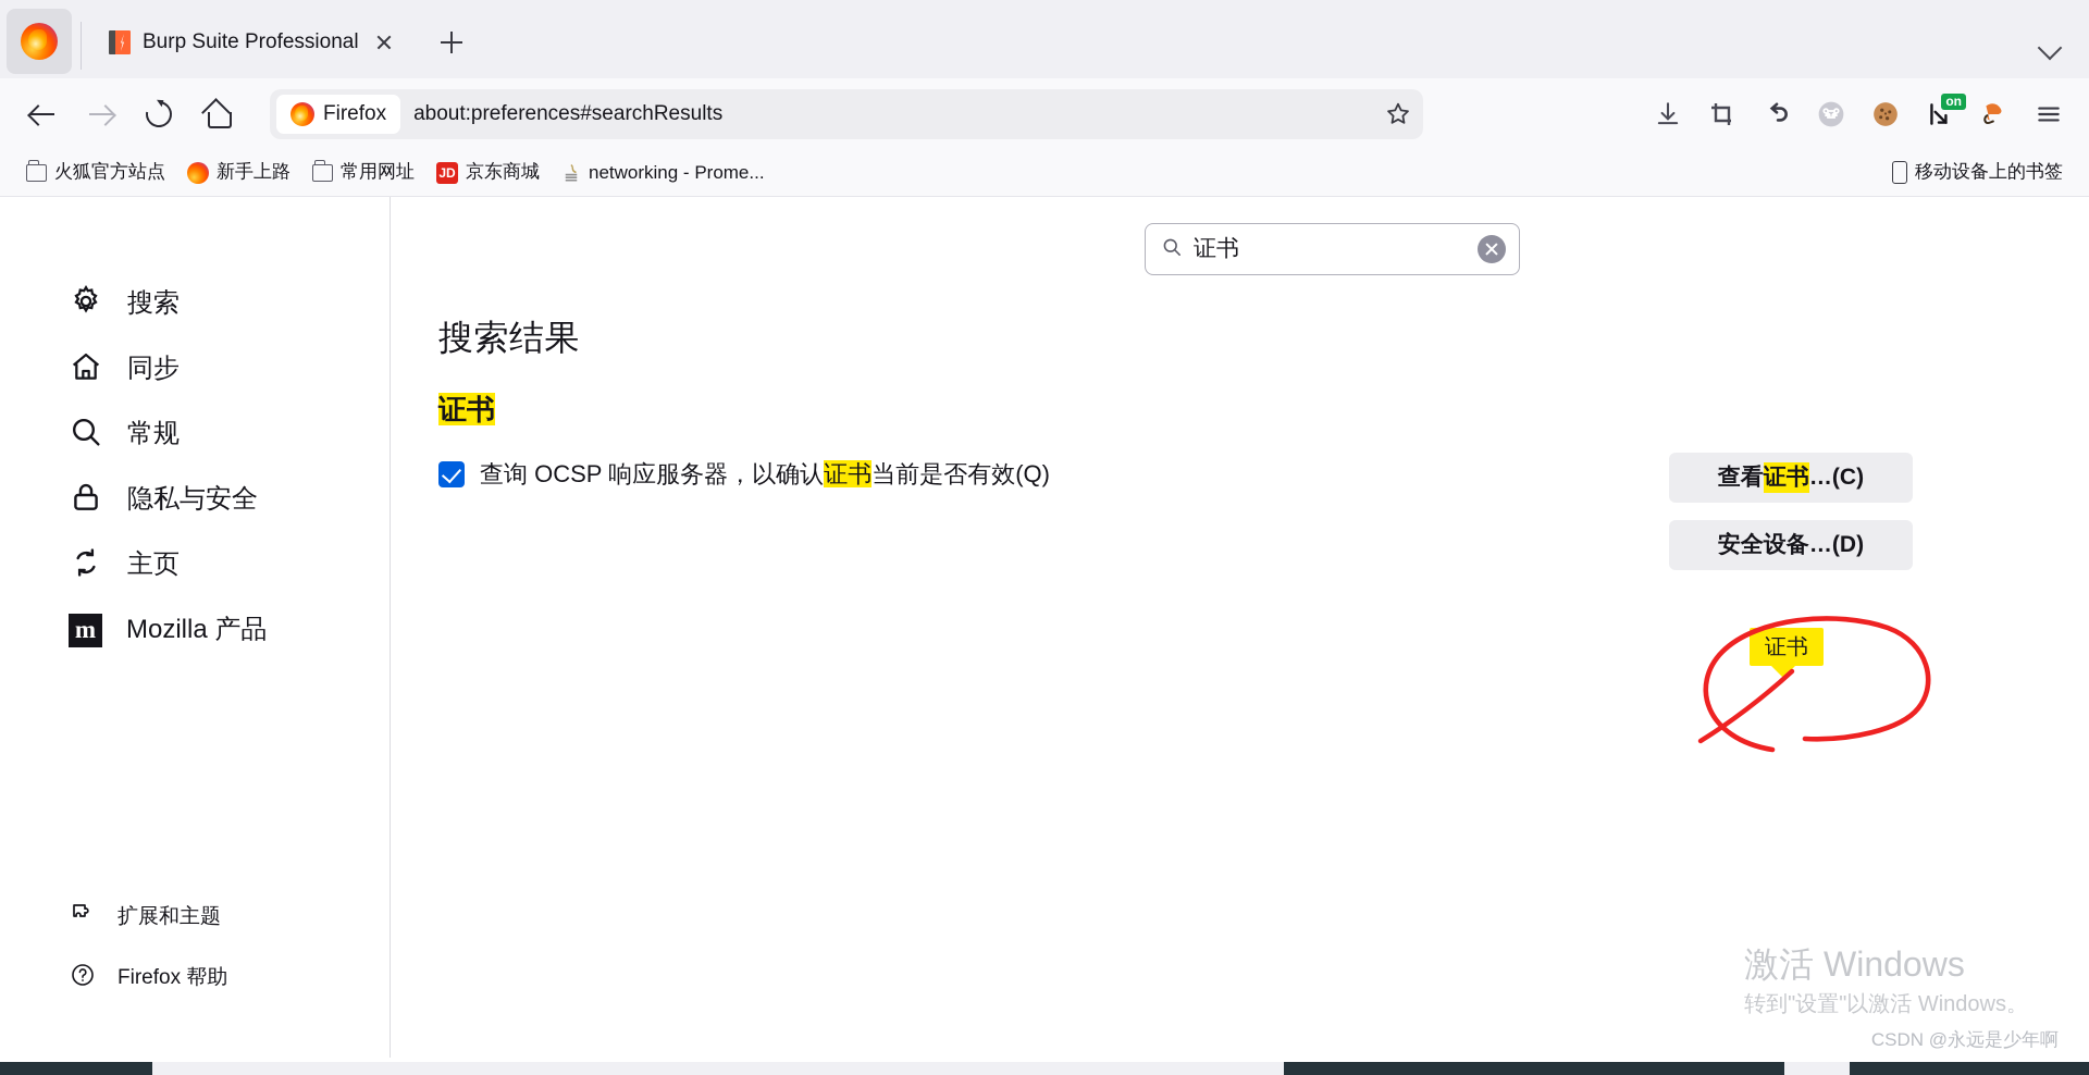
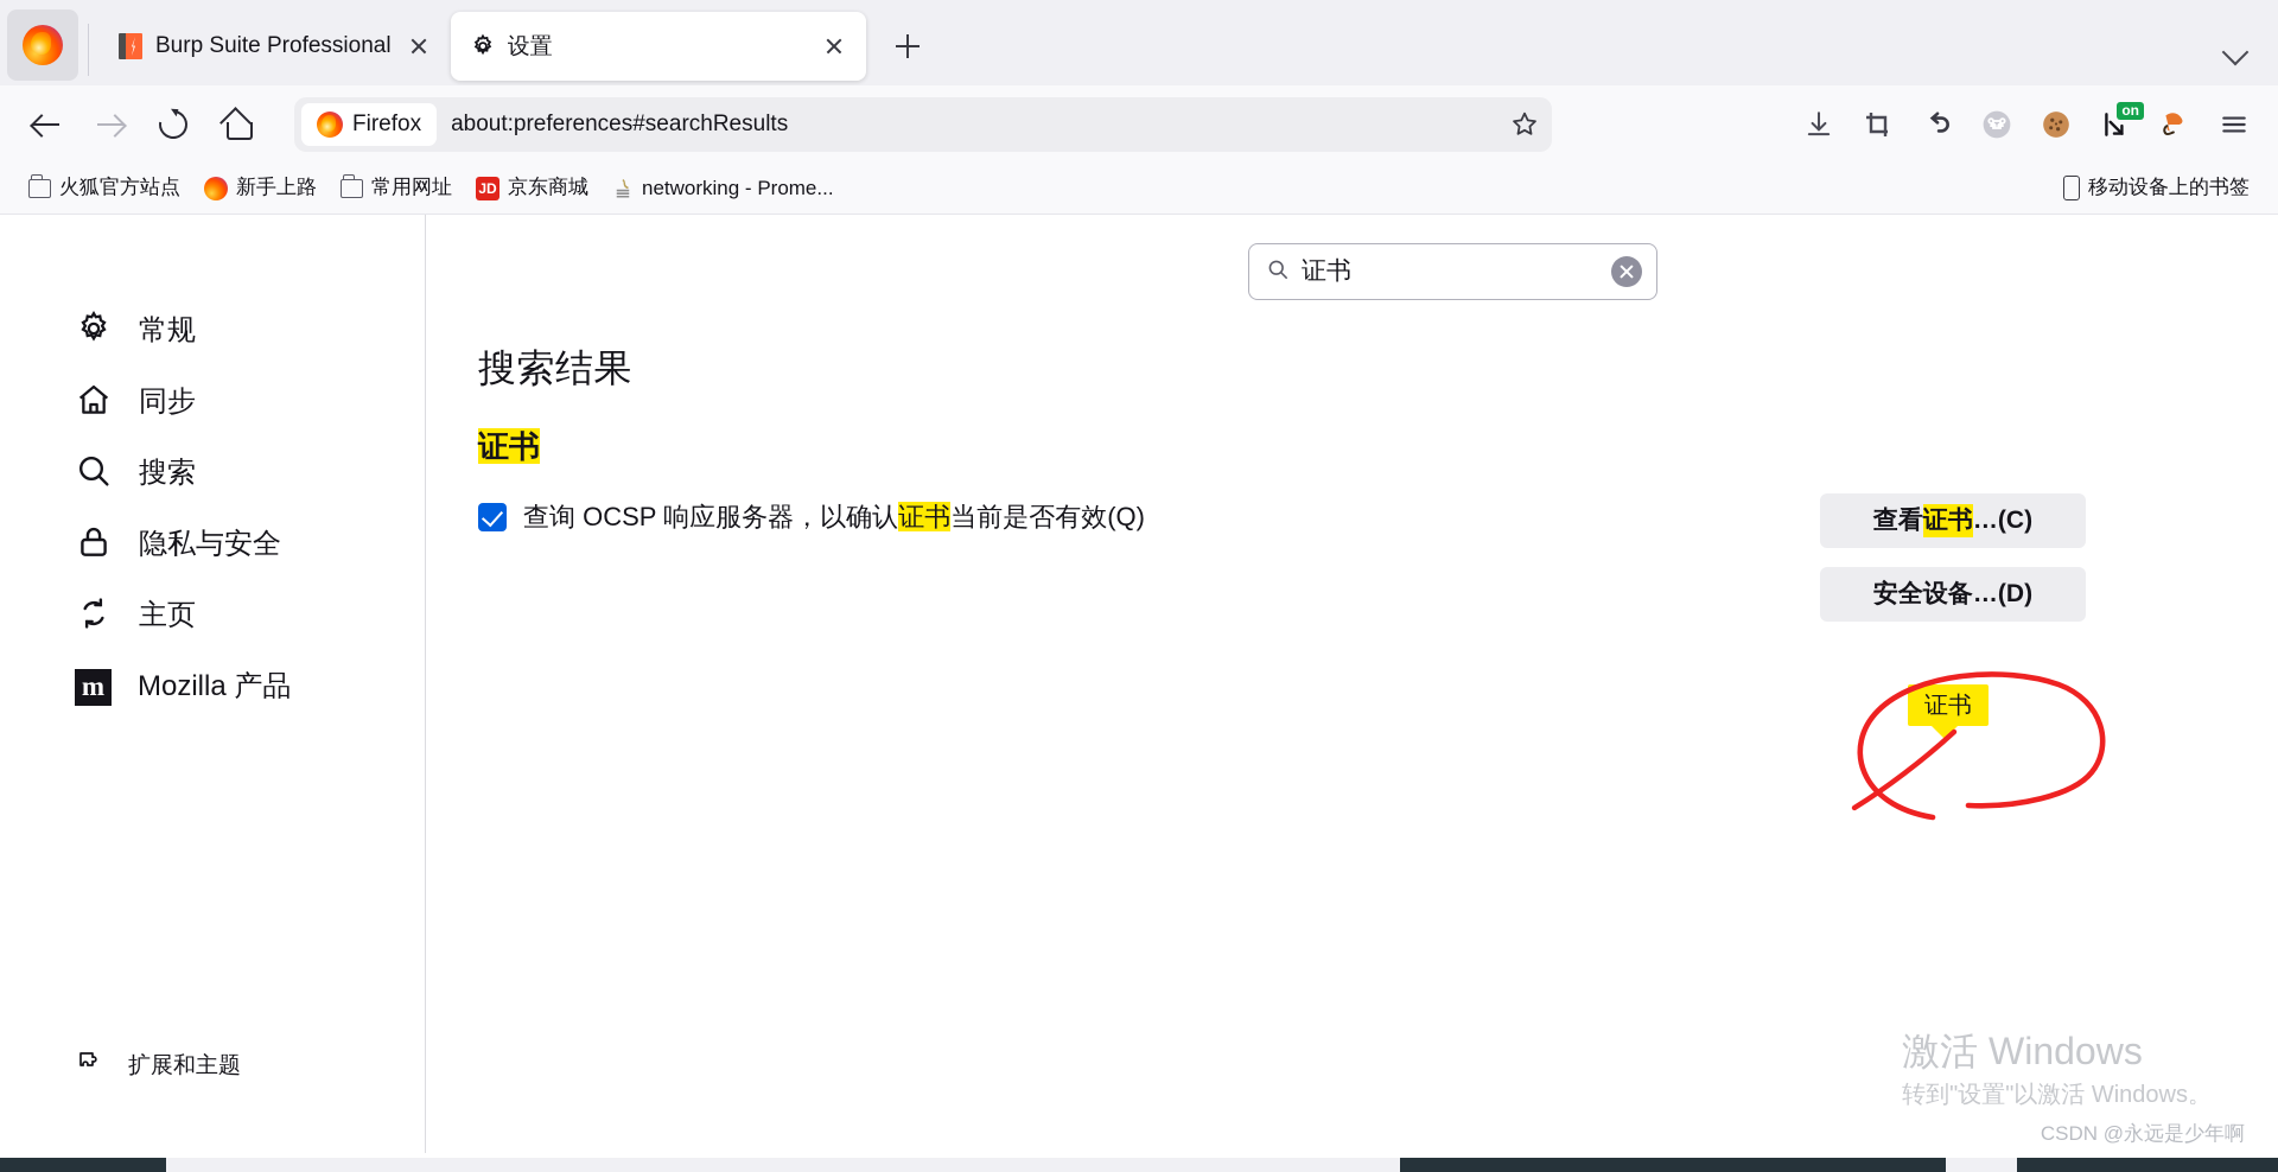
  Burp Suite Professional
+ 设置
  Firefox
  about:preferences#searchResults
  on
  火狐官方站点
  新手上路
  常用网址
  JD
  京东商城
  networking - Prome...
  移动设备上的书签
- 搜索
+ 常规
  同步
- 常规
+ 搜索
  隐私与安全
  主页
  m
  Mozilla 产品
  扩展和主题
- Firefox 帮助
  证书
  搜索结果
  证书
  查询 OCSP 响应服务器，以确认证书当前是否有效(Q)
  查看
  证书
  …(C)
  安全设备…(D)
  证书
  激活 Windows
  转到"设置"以激活 Windows。
  CSDN @永远是少年啊
